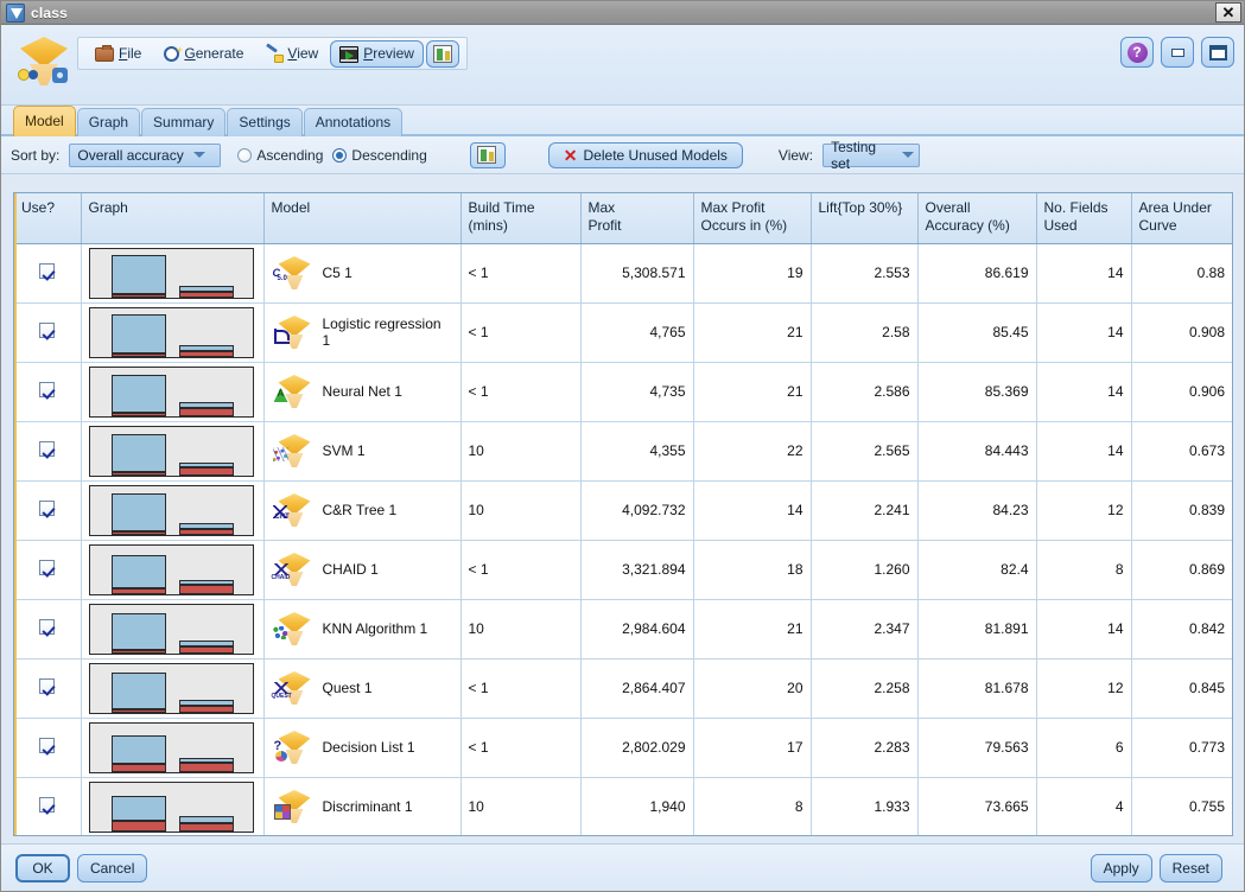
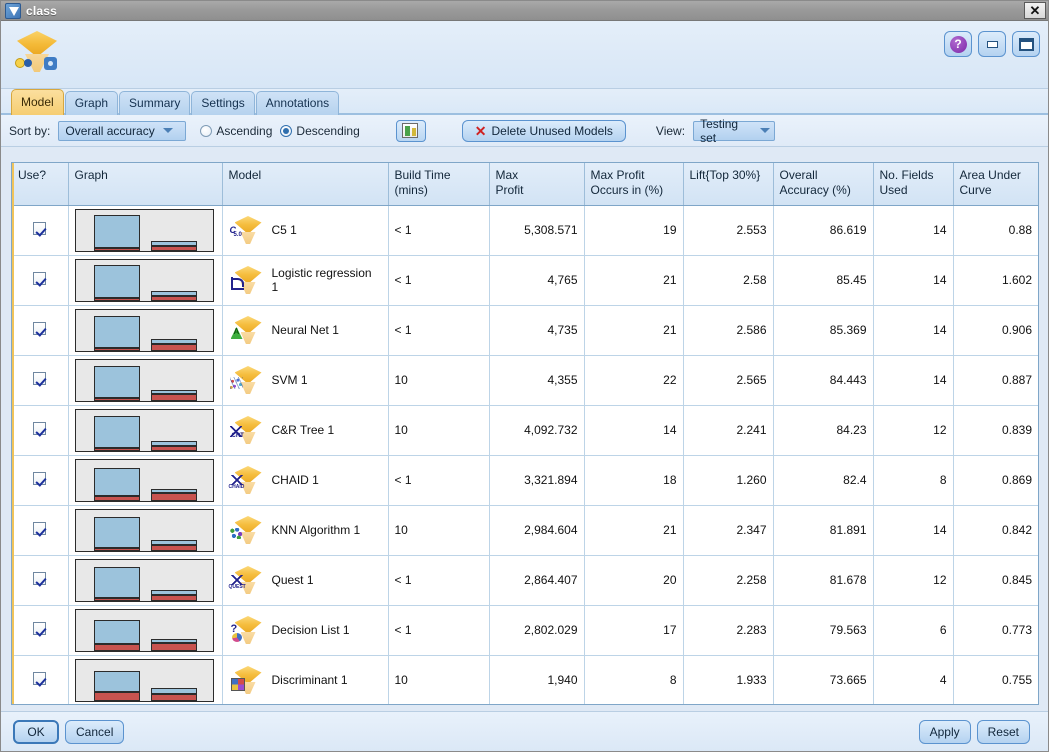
  class
  ✕
- File
- Generate
- View
- Preview
  ?
  Model
  Graph
  Summary
  Settings
  Annotations
  Sort by:
  Overall accuracy
  Ascending
  Descending
  ✕
  Delete Unused Models
  View:
  Testing set
  Use?	Graph	Model	Build Time(mins)	MaxProfit	Max ProfitOccurs in (%)	Lift{Top 30%}	OverallAccuracy (%)	No. FieldsUsed	Area UnderCurve
  		C5 1	< 1	5,308.571	19	2.553	86.619	14	0.88
- 		Logistic regression 1	< 1	4,765	21	2.58	85.45	14	0.908
+ 		Logistic regression 1	< 1	4,765	21	2.58	85.45	14	1.602
  		Neural Net 1	< 1	4,735	21	2.586	85.369	14	0.906
- 		SVM 1	10	4,355	22	2.565	84.443	14	0.673
+ 		SVM 1	10	4,355	22	2.565	84.443	14	0.887
  		C&R Tree 1	10	4,092.732	14	2.241	84.23	12	0.839
  		CHAID 1	< 1	3,321.894	18	1.260	82.4	8	0.869
  		KNN Algorithm 1	10	2,984.604	21	2.347	81.891	14	0.842
  		Quest 1	< 1	2,864.407	20	2.258	81.678	12	0.845
  		Decision List 1	< 1	2,802.029	17	2.283	79.563	6	0.773
  		Discriminant 1	10	1,940	8	1.933	73.665	4	0.755
  OK
  Cancel
  Apply
  Reset
